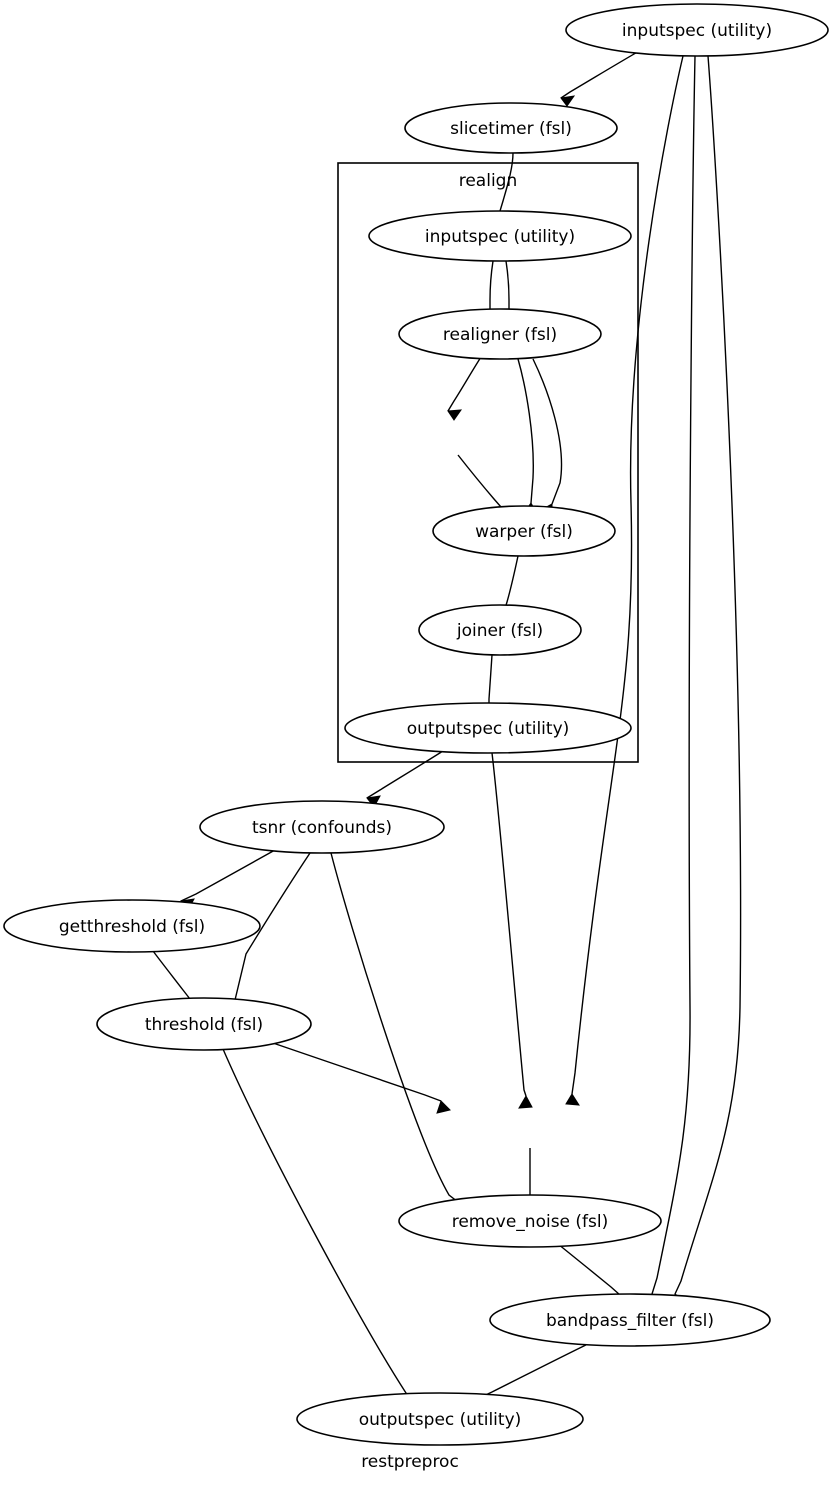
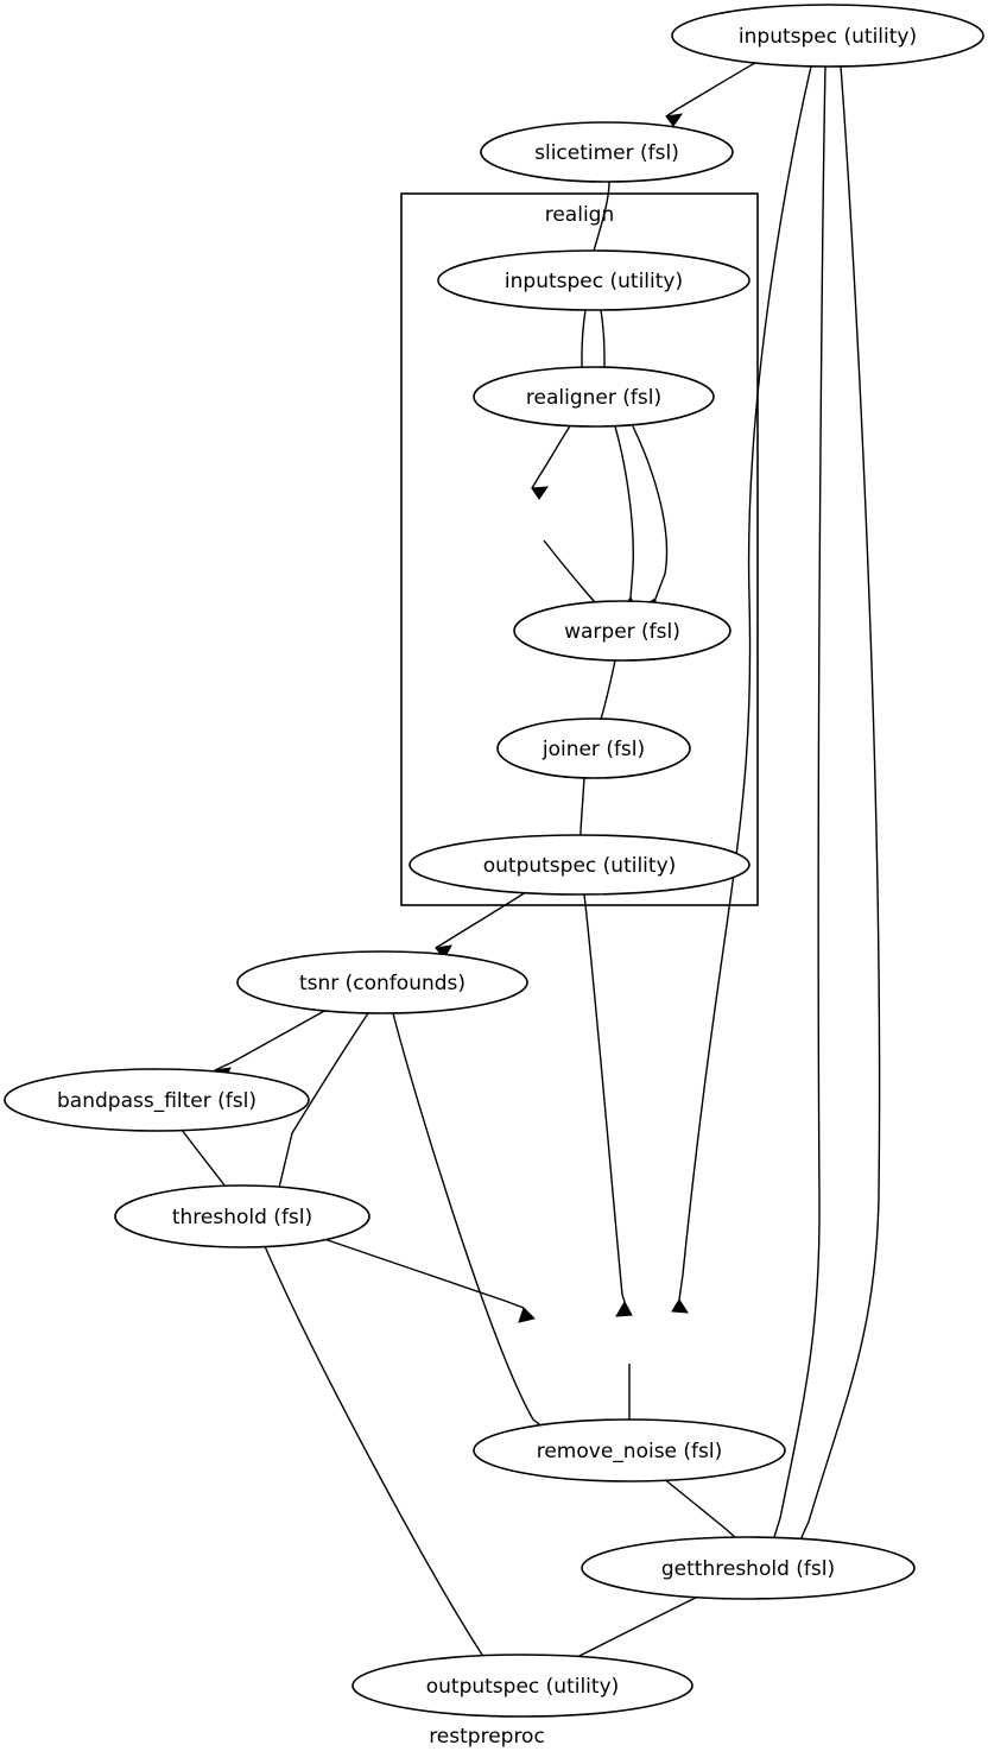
  realign
  inputspec (utility)
  slicetimer (fsl)
  inputspec (utility)
  realigner (fsl)
  warper (fsl)
  joiner (fsl)
  outputspec (utility)
  tsnr (confounds)
- getthreshold (fsl)
+ bandpass_filter (fsl)
  threshold (fsl)
  remove_noise (fsl)
- bandpass_filter (fsl)
+ getthreshold (fsl)
  outputspec (utility)
  restpreproc
